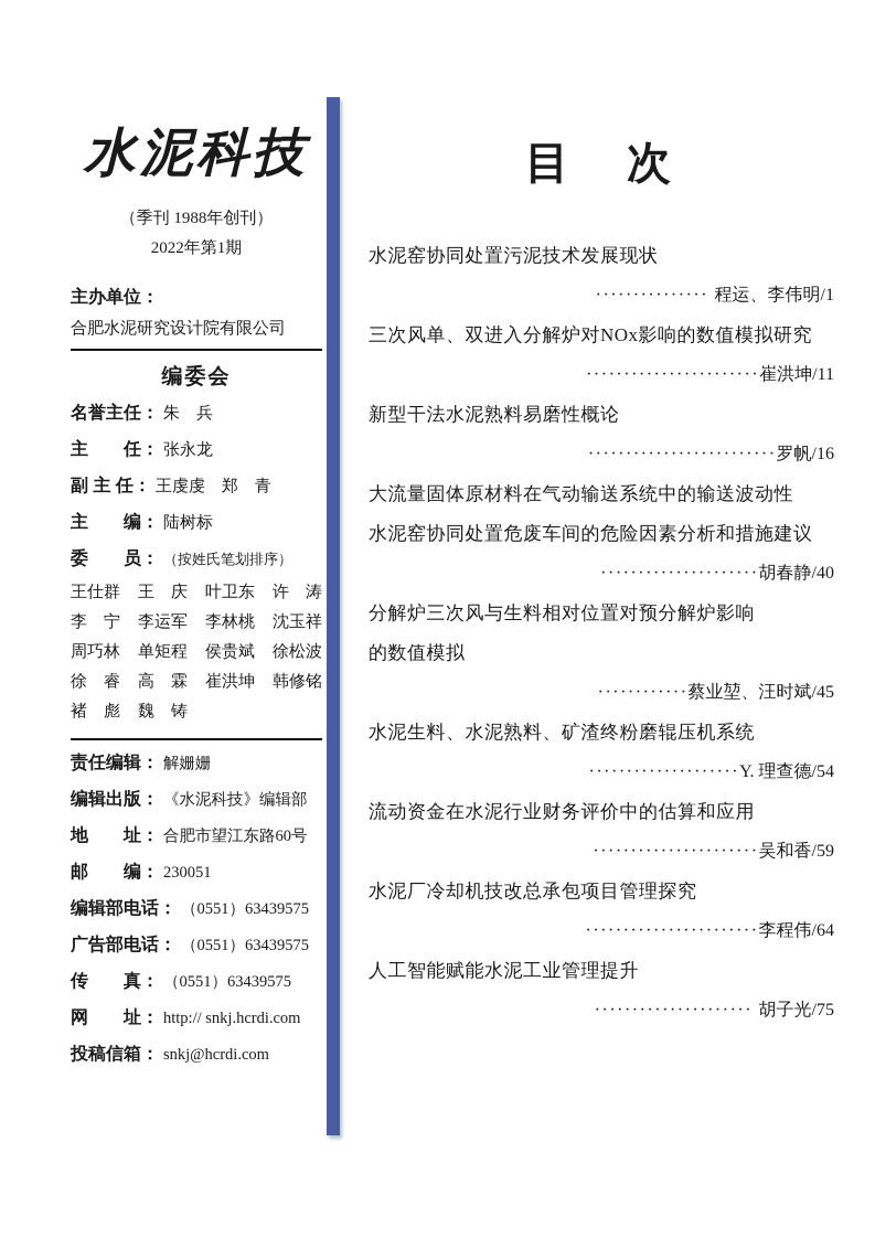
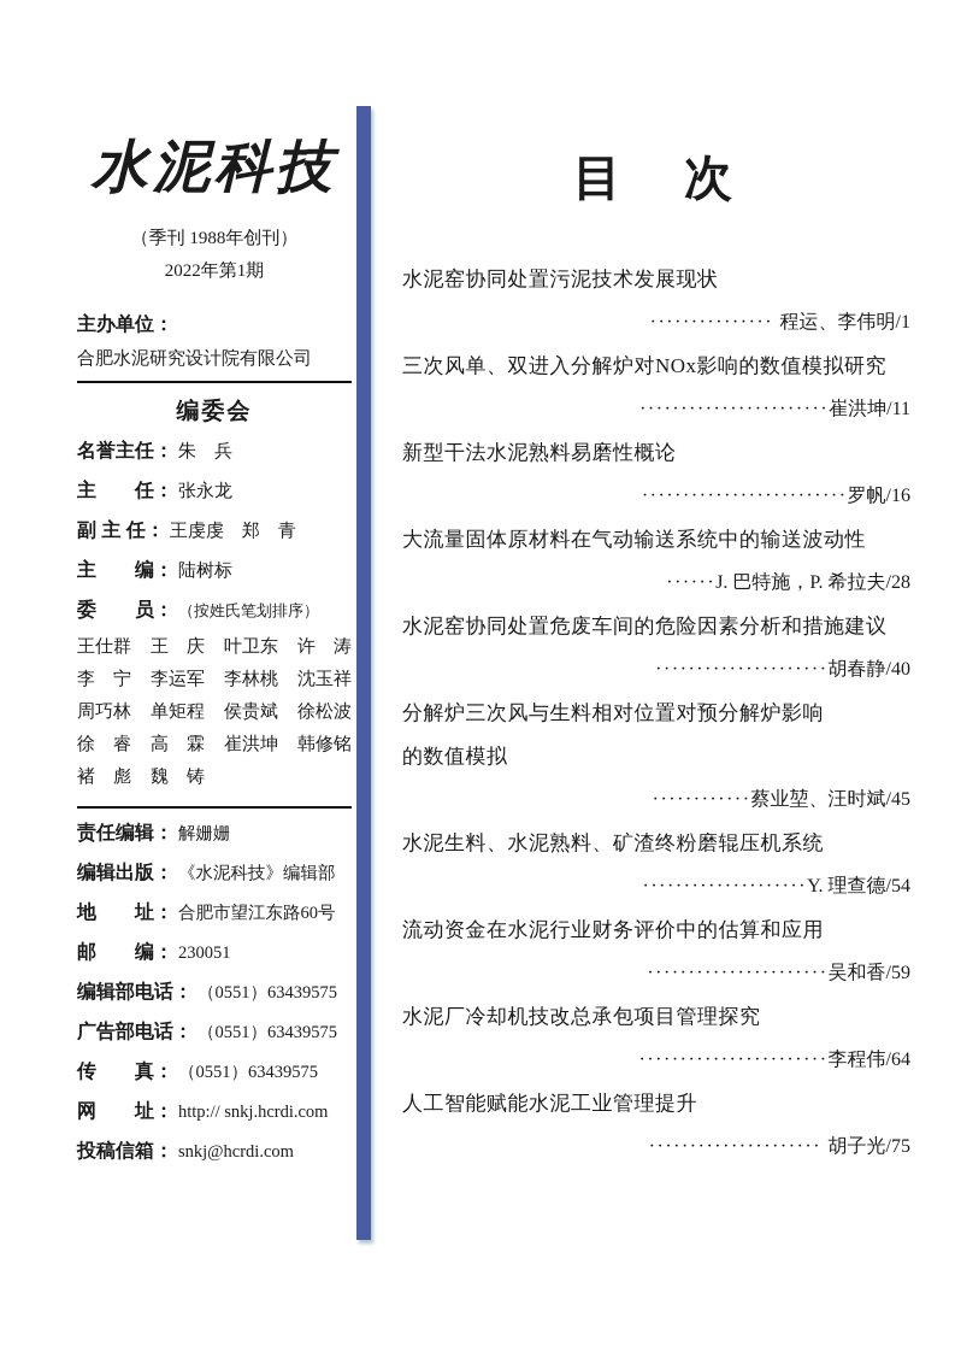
  水泥科技
  （季刊 1988年创刊）
  2022年第1期
  主办单位：
  合肥水泥研究设计院有限公司
  编委会
  名誉主任： 朱 兵
  主 任： 张永龙
  副 主 任： 王虔虔 郑 青
  主 编： 陆树标
  委 员： （按姓氏笔划排序）
  王仕群
  王 庆
  叶卫东
  许 涛
  李 宁
  李运军
  李林桃
  沈玉祥
  周巧林
  单矩程
  侯贵斌
  徐松波
  徐 睿
  高 霖
  崔洪坤
  韩修铭
  褚 彪
  魏 铸
  责任编辑： 解姗姗
  编辑出版： 《水泥科技》编辑部
  地 址： 合肥市望江东路60号
  邮 编： 230051
  编辑部电话： （0551）63439575
  广告部电话： （0551）63439575
  传 真： （0551）63439575
  网 址： http:// snkj.hcrdi.com
  投稿信箱： snkj@hcrdi.com
  目 次
  水泥窑协同处置污泥技术发展现状
  ··············· 程运、李伟明/1
  三次风单、双进入分解炉对NOx影响的数值模拟研究
  ·······················崔洪坤/11
  新型干法水泥熟料易磨性概论
  ·························罗帆/16
  大流量固体原材料在气动输送系统中的输送波动性
+ ······J. 巴特施，P. 希拉夫/28
  水泥窑协同处置危废车间的危险因素分析和措施建议
  ·····················胡春静/40
  分解炉三次风与生料相对位置对预分解炉影响
  的数值模拟
  ············蔡业堃、汪时斌/45
  水泥生料、水泥熟料、矿渣终粉磨辊压机系统
  ····················Y. 理查德/54
  流动资金在水泥行业财务评价中的估算和应用
  ······················吴和香/59
  水泥厂冷却机技改总承包项目管理探究
  ·······················李程伟/64
  人工智能赋能水泥工业管理提升
  ····················· 胡子光/75
